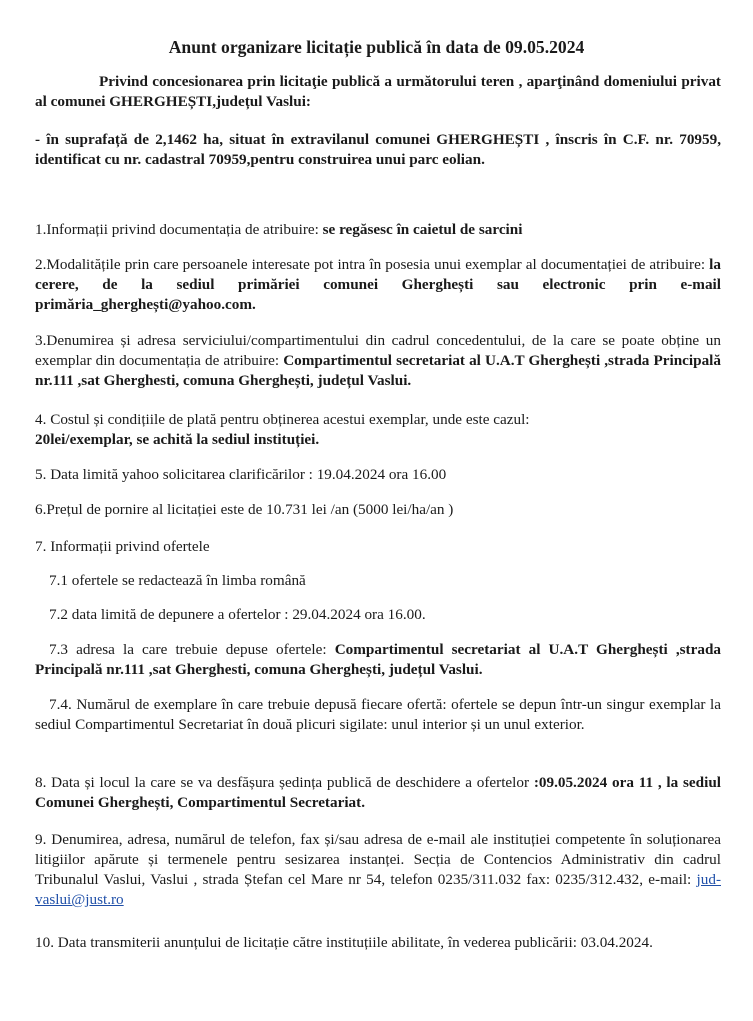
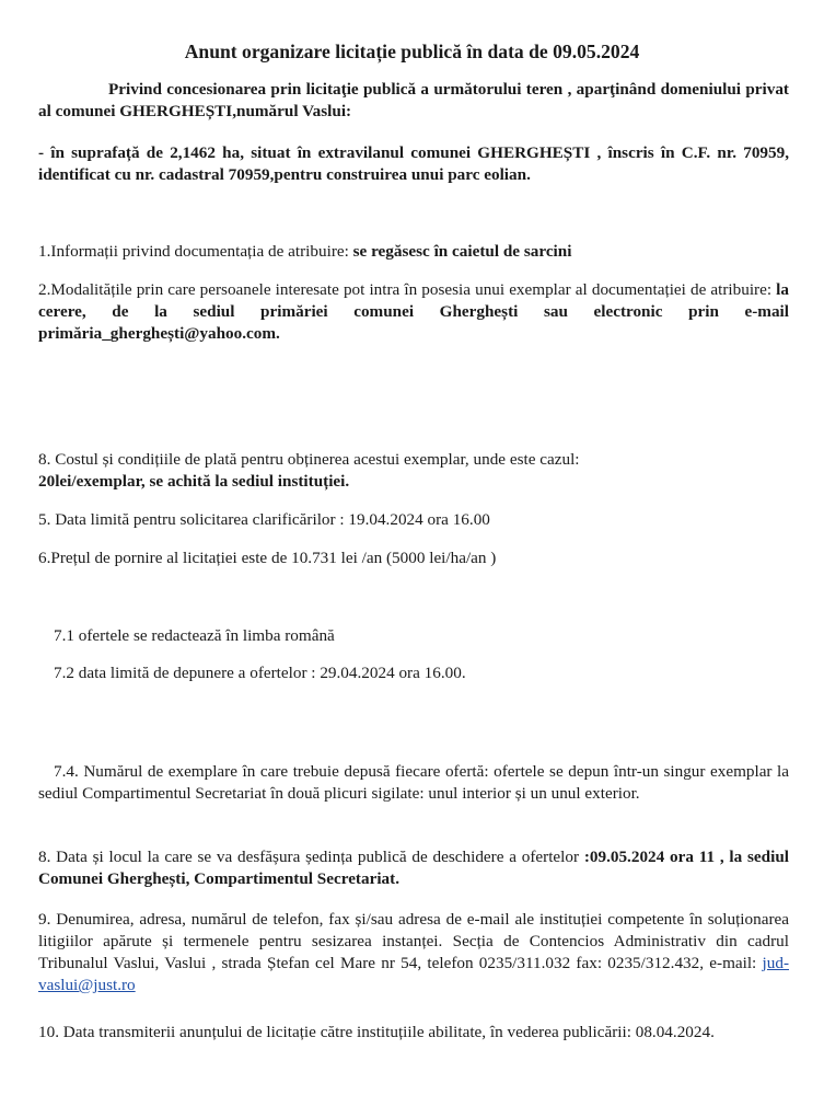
  Anunt organizare licitație publică în data de 09.05.2024
- Privind concesionarea prin licitaţie publică a următorului teren , aparţinând domeniului privat al comunei GHERGHEȘTI,județul Vaslui:
+ Privind concesionarea prin licitaţie publică a următorului teren , aparţinând domeniului privat al comunei GHERGHEȘTI,numărul Vaslui:
  - în suprafață de 2,1462 ha, situat în extravilanul comunei GHERGHEȘTI , înscris în C.F. nr. 70959, identificat cu nr. cadastral 70959,pentru construirea unui parc eolian.
  1.Informații privind documentația de atribuire: se regăsesc în caietul de sarcini
  2.Modalitățile prin care persoanele interesate pot intra în posesia unui exemplar al documentației de atribuire: la cerere, de la sediul primăriei comunei Gherghești sau electronic prin e-mail primăria_gherghești@yahoo.com.
- 3.Denumirea și adresa serviciului/compartimentului din cadrul concedentului, de la care se poate obține un exemplar din documentația de atribuire: Compartimentul secretariat al U.A.T Gherghești ,strada Principală nr.111 ,sat Gherghesti, comuna Gherghești, județul Vaslui.
- 4. Costul și condițiile de plată pentru obținerea acestui exemplar, unde este cazul:
+ 8. Costul și condițiile de plată pentru obținerea acestui exemplar, unde este cazul:
  20lei/exemplar, se achită la sediul instituției.
- 5. Data limită yahoo solicitarea clarificărilor : 19.04.2024 ora 16.00
+ 5. Data limită pentru solicitarea clarificărilor : 19.04.2024 ora 16.00
  6.Prețul de pornire al licitației este de 10.731 lei /an (5000 lei/ha/an )
- 7. Informații privind ofertele
  7.1 ofertele se redactează în limba română
  7.2 data limită de depunere a ofertelor : 29.04.2024 ora 16.00.
- 7.3 adresa la care trebuie depuse ofertele: Compartimentul secretariat al U.A.T Gherghești ,strada Principală nr.111 ,sat Gherghesti, comuna Gherghești, județul Vaslui.
  7.4. Numărul de exemplare în care trebuie depusă fiecare ofertă: ofertele se depun într-un singur exemplar la sediul Compartimentul Secretariat în două plicuri sigilate: unul interior și un unul exterior.
  8. Data și locul la care se va desfășura ședința publică de deschidere a ofertelor :09.05.2024 ora 11 , la sediul Comunei Gherghești, Compartimentul Secretariat.
  9. Denumirea, adresa, numărul de telefon, fax și/sau adresa de e-mail ale instituției competente în soluționarea litigiilor apărute și termenele pentru sesizarea instanței. Secția de Contencios Administrativ din cadrul Tribunalul Vaslui, Vaslui , strada Ștefan cel Mare nr 54, telefon 0235/311.032 fax: 0235/312.432, e-mail: jud-vaslui@just.ro
- 10. Data transmiterii anunțului de licitație către instituțiile abilitate, în vederea publicării: 03.04.2024.
+ 10. Data transmiterii anunțului de licitație către instituțiile abilitate, în vederea publicării: 08.04.2024.
